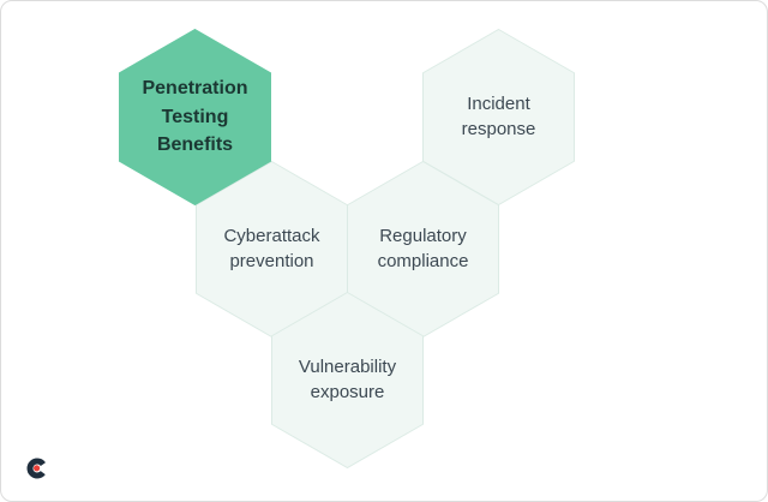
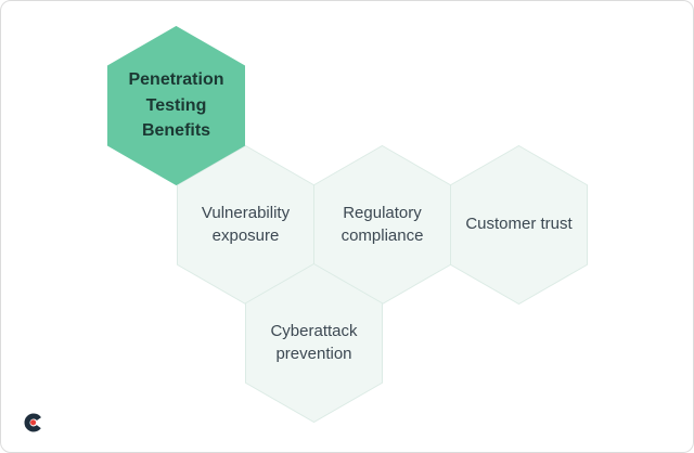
  Penetration Testing Benefits
- Incident response
- Cyberattack prevention
+ Vulnerability exposure
  Regulatory compliance
+ Customer trust
- Vulnerability exposure
+ Cyberattack prevention
